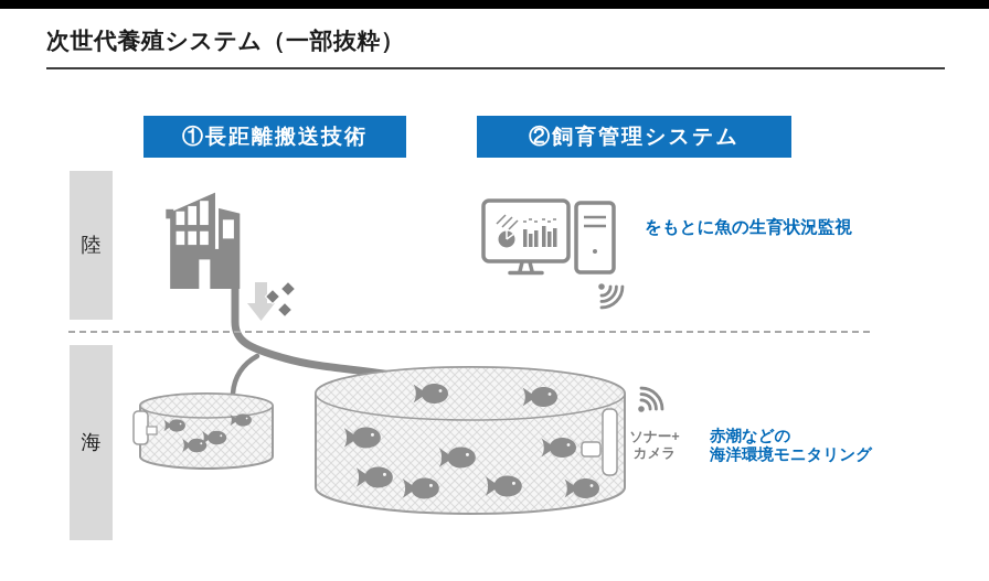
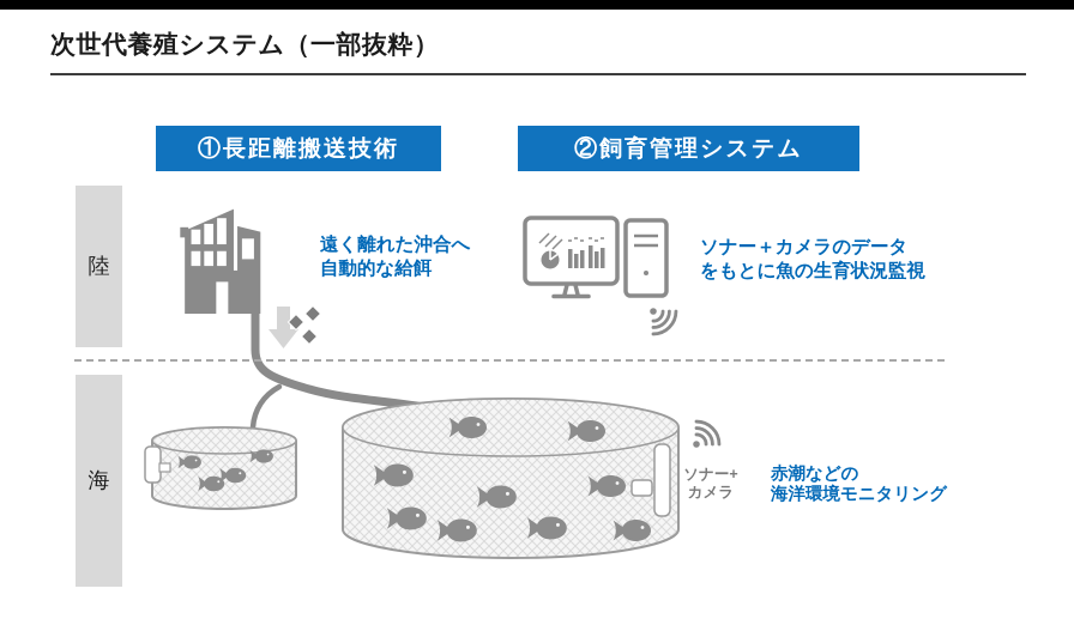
  次世代養殖システム（一部抜粋）
  ①長距離搬送技術
  ②飼育管理システム
  陸
  海
+ 遠く離れた沖合へ
+ 自動的な給餌
+ ソナー＋カメラのデータ
  をもとに魚の生育状況監視
  赤潮などの
  海洋環境モニタリング
  ソナー+
  カメラ
